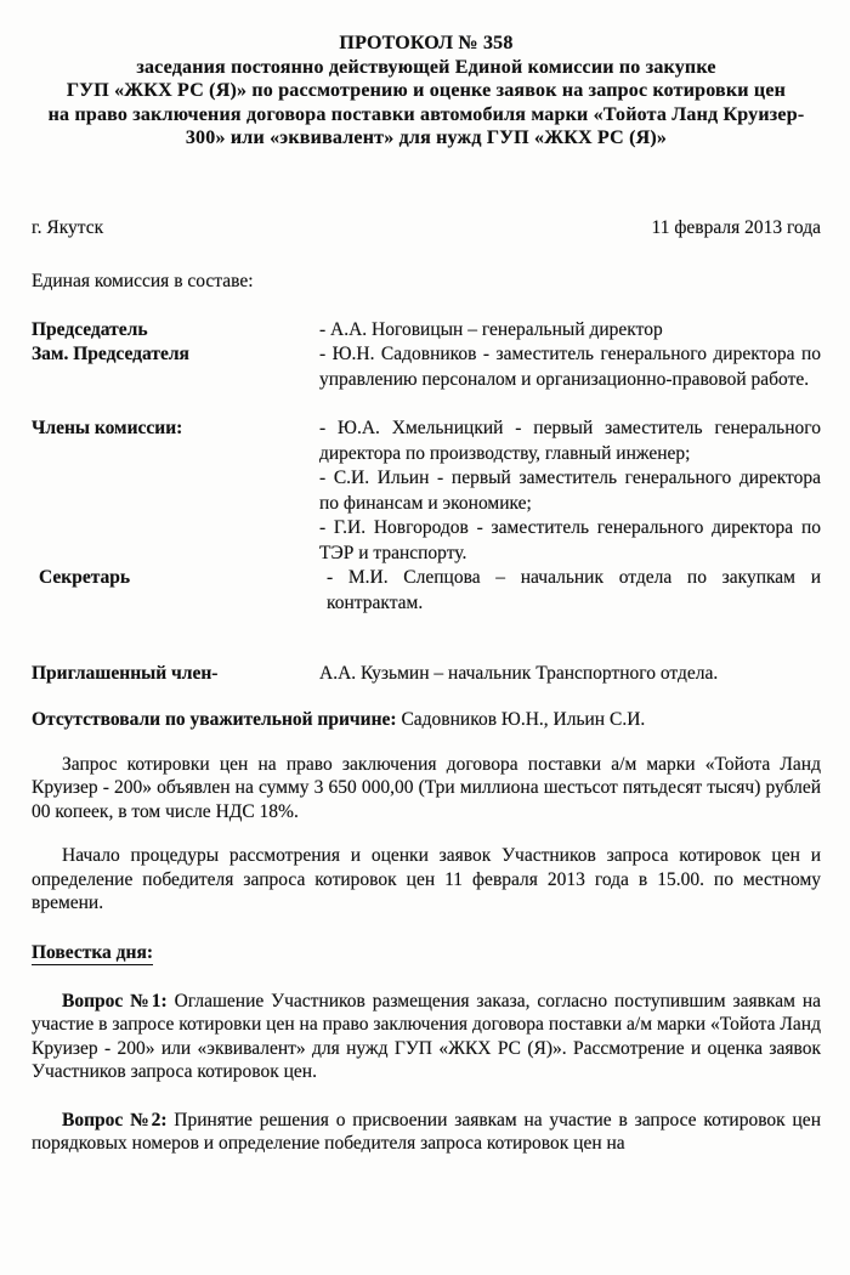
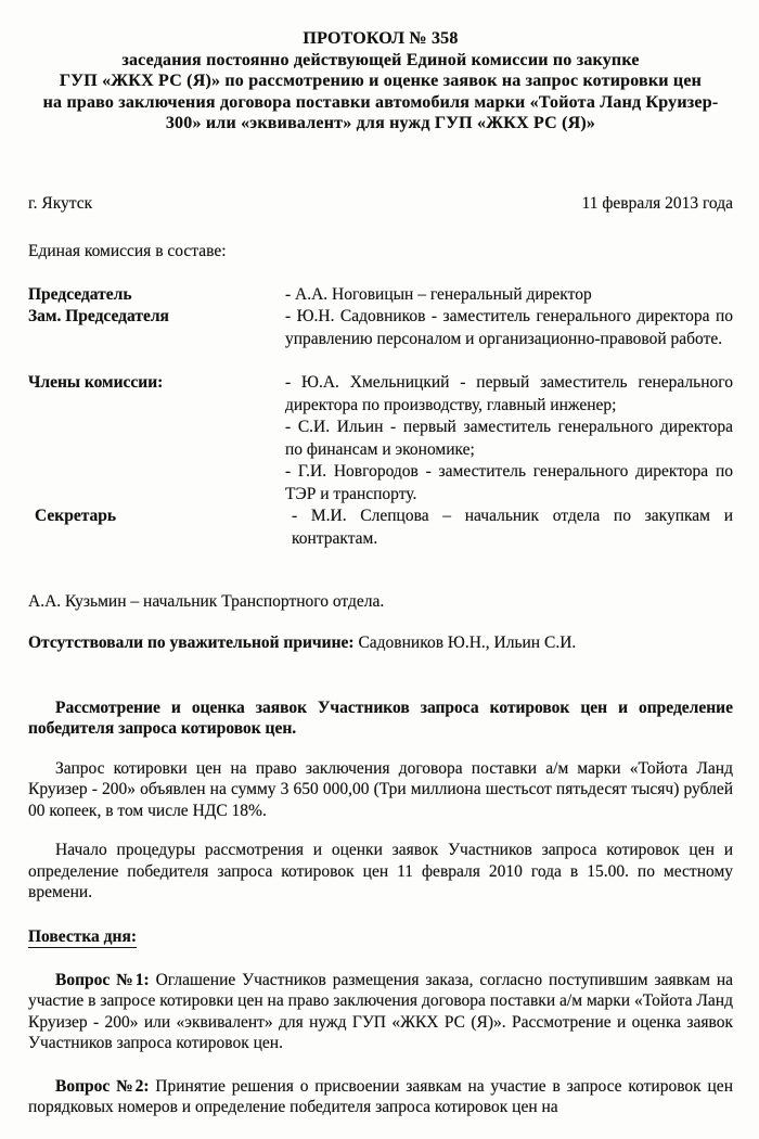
  ПРОТОКОЛ № 358
  заседания постоянно действующей Единой комиссии по закупке
  ГУП «ЖКХ РС (Я)» по рассмотрению и оценке заявок на запрос котировки цен
  на право заключения договора поставки автомобиля марки «Тойота Ланд Круизер-
  300» или «эквивалент» для нужд ГУП «ЖКХ РС (Я)»
  г. Якутск
  11 февраля 2013 года
  Единая комиссия в составе:
  Председатель
  - А.А. Ноговицын – генеральный директор
  Зам. Председателя
  - Ю.Н. Садовников - заместитель генерального директора по управлению персоналом и организационно-правовой работе.
  Члены комиссии:
  - Ю.А. Хмельницкий - первый заместитель генерального директора по производству, главный инженер;
  - С.И. Ильин - первый заместитель генерального директора по финансам и экономике;
  - Г.И. Новгородов - заместитель генерального директора по ТЭР и транспорту.
  Секретарь
  - М.И. Слепцова – начальник отдела по закупкам и контрактам.
- Приглашенный член-
  А.А. Кузьмин – начальник Транспортного отдела.
  Отсутствовали по уважительной причине: Садовников Ю.Н., Ильин С.И.
+ Рассмотрение и оценка заявок Участников запроса котировок цен и определение победителя запроса котировок цен.
  Запрос котировки цен на право заключения договора поставки а/м марки «Тойота Ланд Круизер - 200» объявлен на сумму 3 650 000,00 (Три миллиона шестьсот пятьдесят тысяч) рублей 00 копеек, в том числе НДС 18%.
- Начало процедуры рассмотрения и оценки заявок Участников запроса котировок цен и определение победителя запроса котировок цен 11 февраля 2013 года в 15.00. по местному времени.
+ Начало процедуры рассмотрения и оценки заявок Участников запроса котировок цен и определение победителя запроса котировок цен 11 февраля 2010 года в 15.00. по местному времени.
  Повестка дня:
  Вопрос №1: Оглашение Участников размещения заказа, согласно поступившим заявкам на участие в запросе котировки цен на право заключения договора поставки а/м марки «Тойота Ланд Круизер - 200» или «эквивалент» для нужд ГУП «ЖКХ РС (Я)». Рассмотрение и оценка заявок Участников запроса котировок цен.
  Вопрос №2: Принятие решения о присвоении заявкам на участие в запросе котировок цен порядковых номеров и определение победителя запроса котировок цен на
